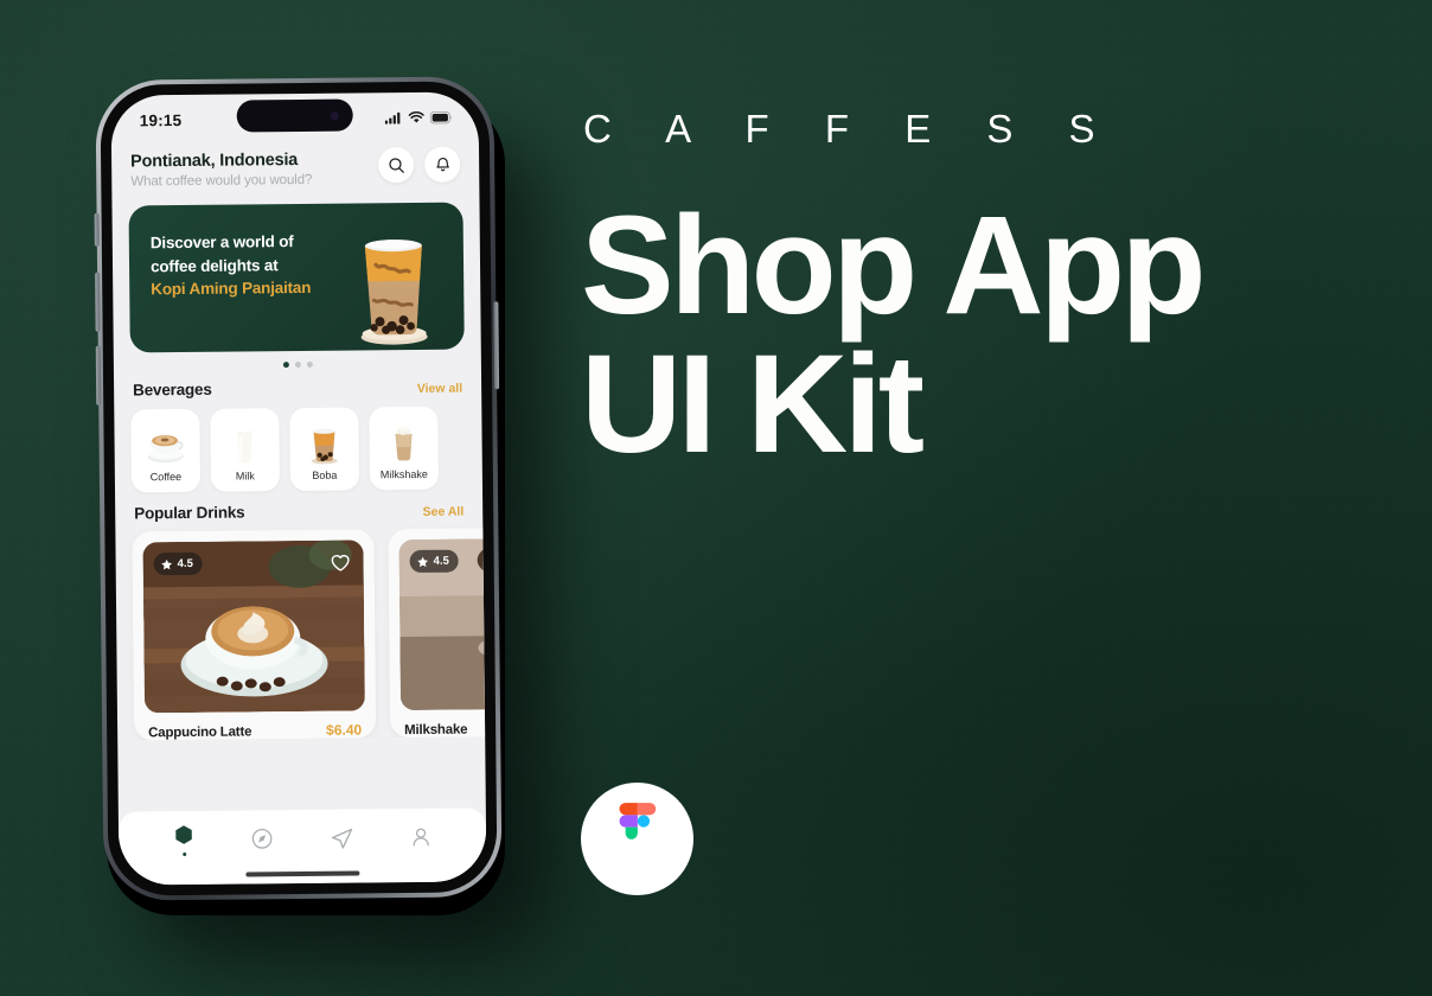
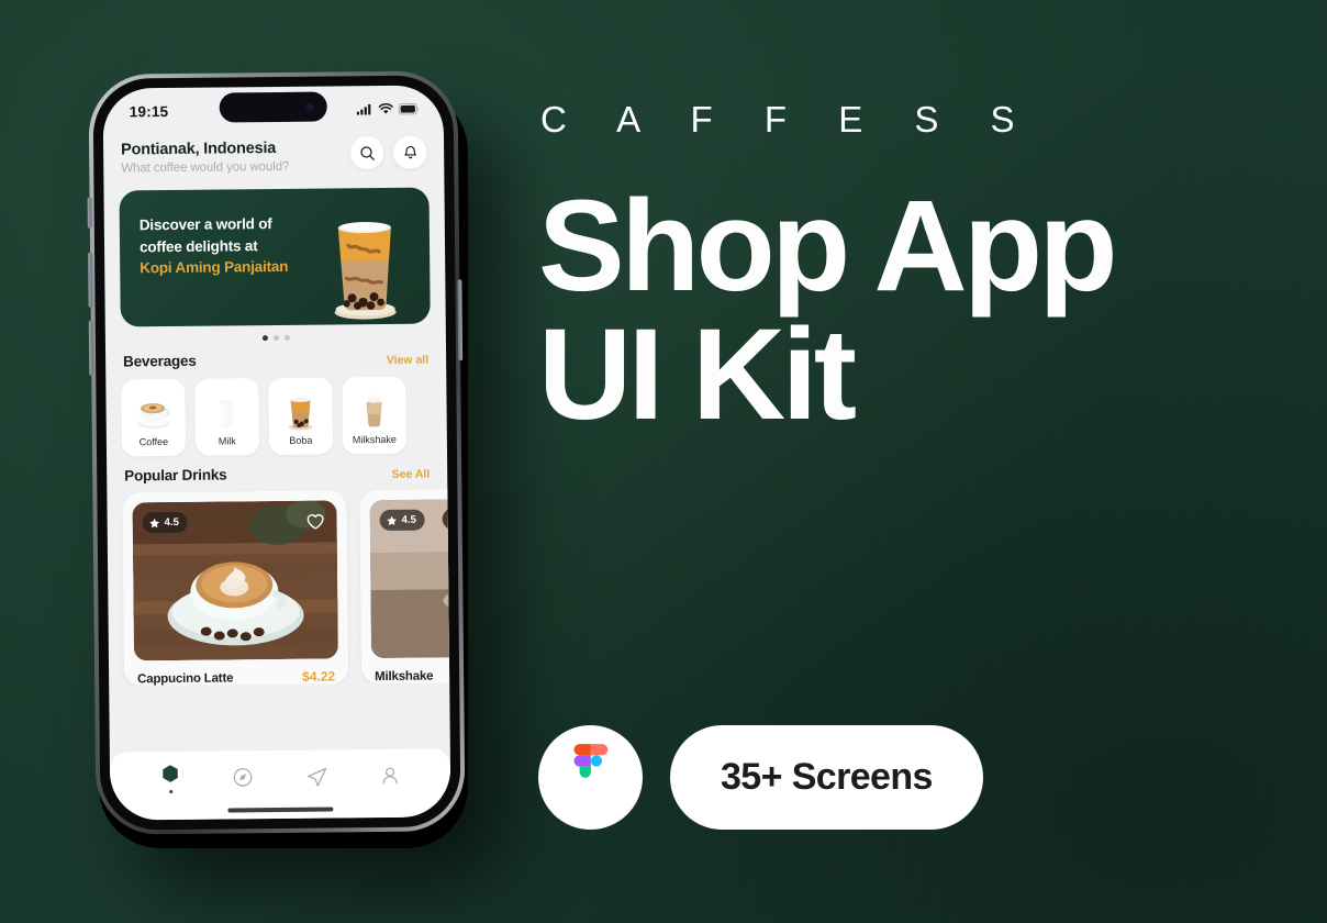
  19:15
  Pontianak, Indonesia
  What coffee would you would?
  Discover a world of
  coffee delights at
  Kopi Aming Panjaitan
  Beverages
  View all
  Coffee
  Milk
  Boba
  Milkshake
  Popular Drinks
  See All
  4.5
  Cappucino Latte
- $6.40
+ $4.22
  4.5
  Milkshake
  C A F F E S S
  Shop App
  UI Kit
+ 35+ Screens
